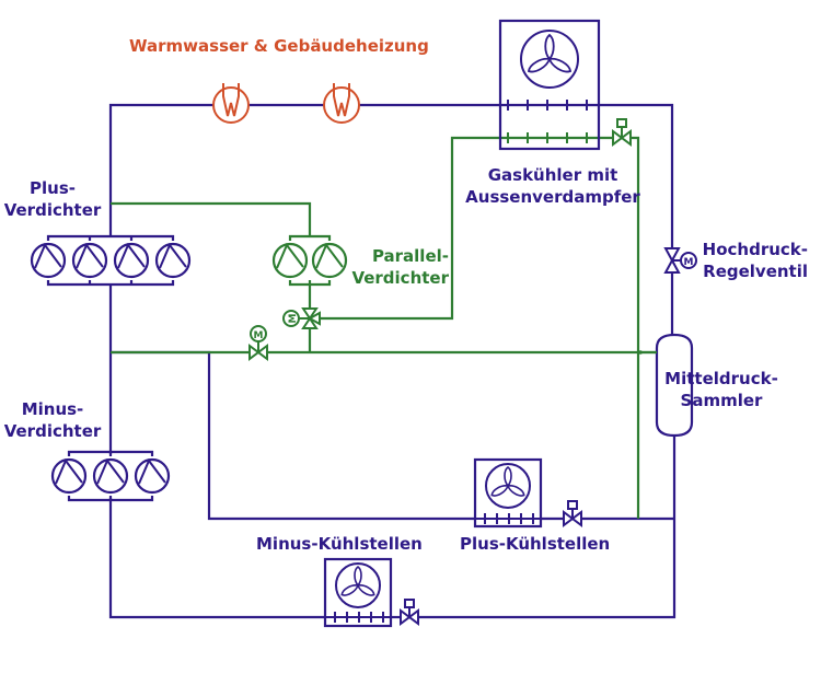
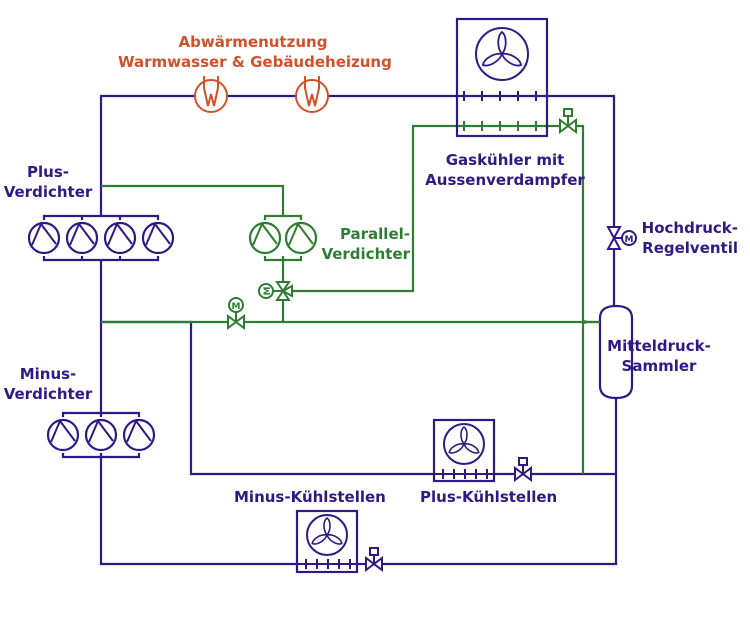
  M
  M
+ Abwärmenutzung
  Warmwasser & Gebäudeheizung
  Gaskühler mit
  Aussenverdampfer
  Plus-
  Verdichter
  Parallel-
  Verdichter
  Hochdruck-
  Regelventil
  Mitteldruck-
  Sammler
  Minus-
  Verdichter
  Plus-Kühlstellen
  Minus-Kühlstellen
